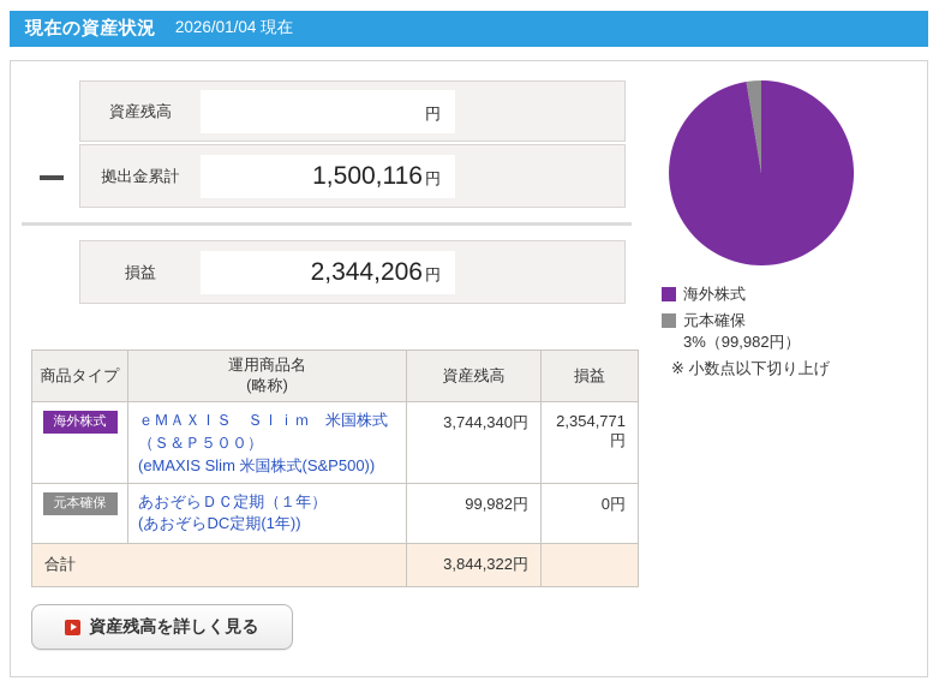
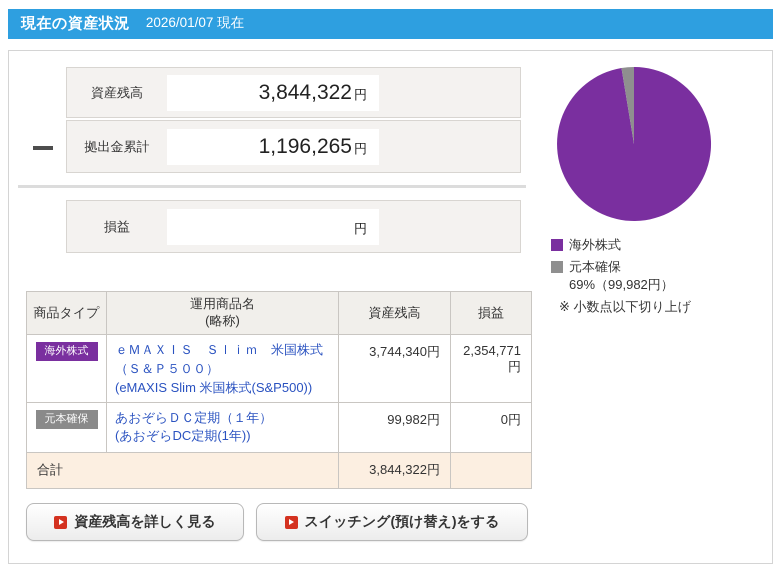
  現在の資産状況
- 2026/01/04 現在
+ 2026/01/07 現在
  資産残高
+ 3,844,322
  円
  拠出金累計
- 1,500,116
+ 1,196,265
  円
  損益
- 2,344,206
  円
  海外株式
  元本確保
- 3%（99,982円）
+ 69%（99,982円）
  ※ 小数点以下切り上げ
  商品タイプ	運用商品名 (略称)	資産残高	損益
  海外株式	ｅＭＡＸＩＳ Ｓｌｉｍ 米国株式（Ｓ＆Ｐ５００） (eMAXIS Slim 米国株式(S&P500))	3,744,340円	2,354,771円
  元本確保	あおぞらＤＣ定期（１年） (あおぞらDC定期(1年))	99,982円	0円
  合計	3,844,322円
  資産残高を詳しく見る
+ スイッチング(預け替え)をする
